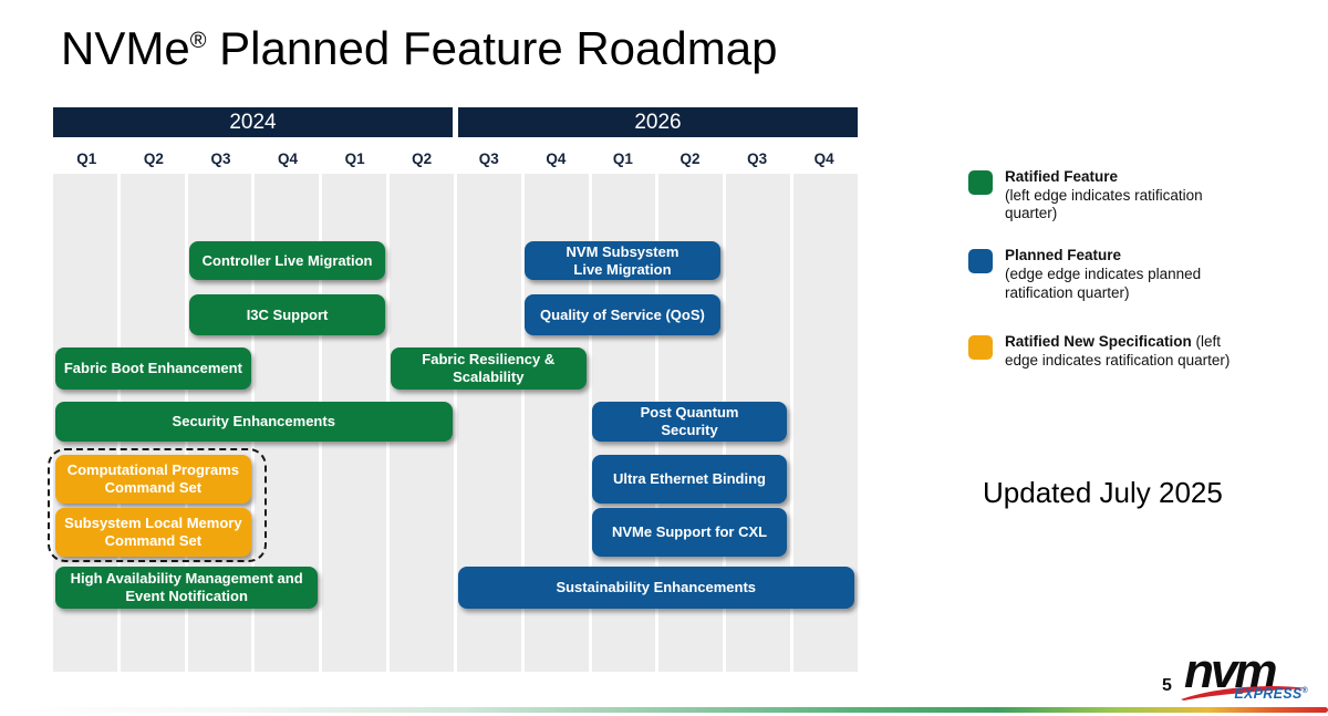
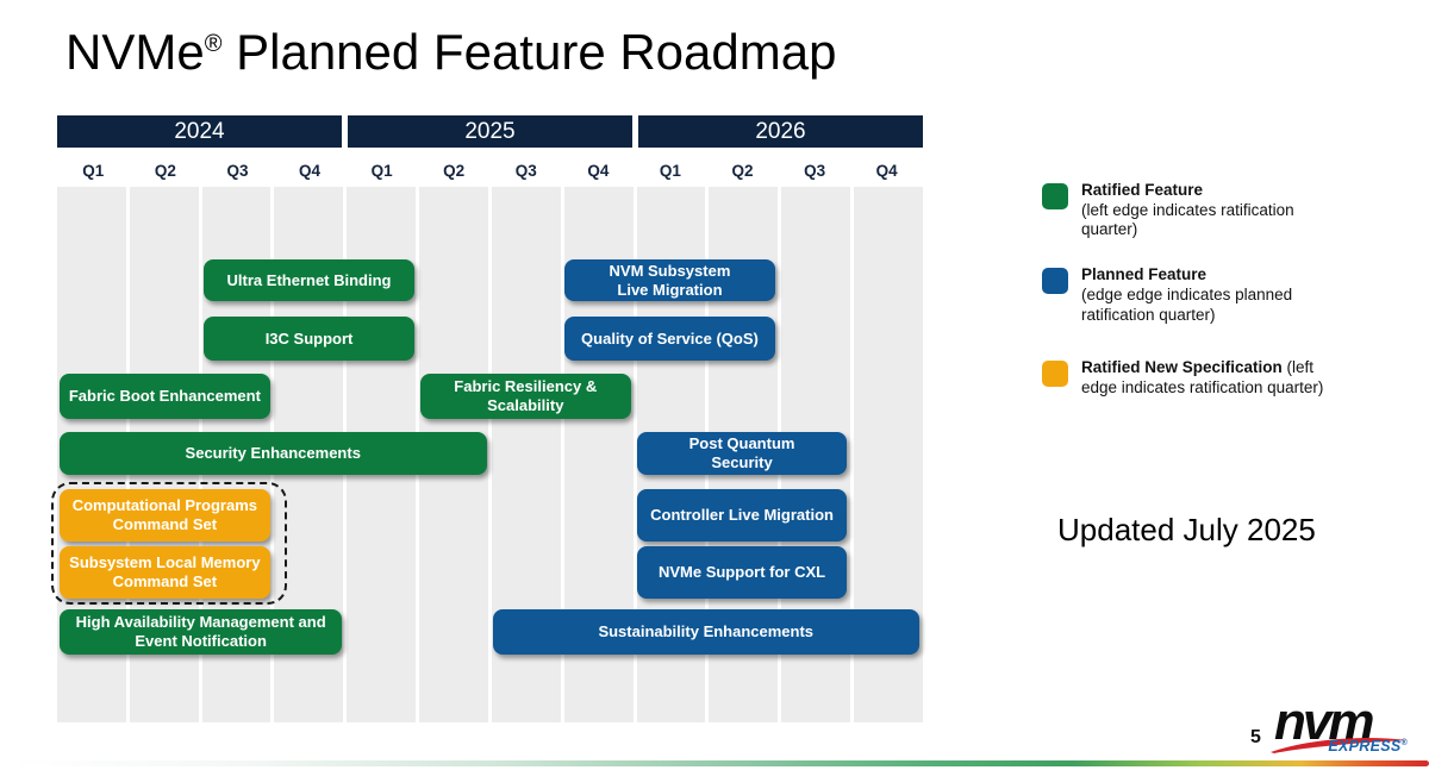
  NVMe® Planned Feature Roadmap
  2024
+ 2025
  2026
  Q1
  Q2
  Q3
  Q4
  Q1
  Q2
  Q3
  Q4
  Q1
  Q2
  Q3
  Q4
- Controller Live Migration
+ Ultra Ethernet Binding
  I3C Support
  Fabric Boot Enhancement
  Fabric Resiliency &
  Scalability
  Security Enhancements
  Computational Programs
  Command Set
  Subsystem Local Memory
  Command Set
  High Availability Management and
  Event Notification
  NVM Subsystem
  Live Migration
  Quality of Service (QoS)
  Post Quantum
  Security
- Ultra Ethernet Binding
+ Controller Live Migration
  NVMe Support for CXL
  Sustainability Enhancements
  Ratified Feature
  (left edge indicates ratification quarter)
  Planned Feature
  (edge edge indicates planned ratification quarter)
  Ratified New Specification (left edge indicates ratification quarter)
  Updated July 2025
  5
  nvm
  EXPRESS
